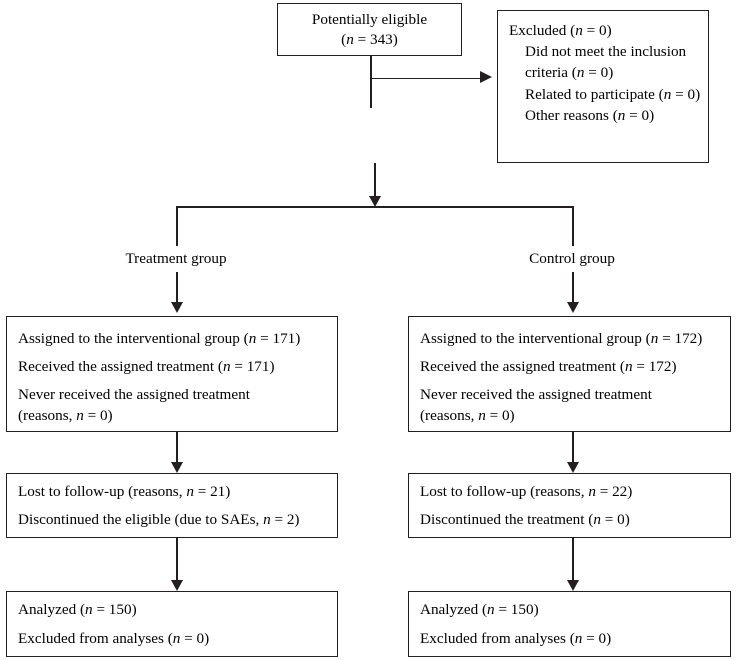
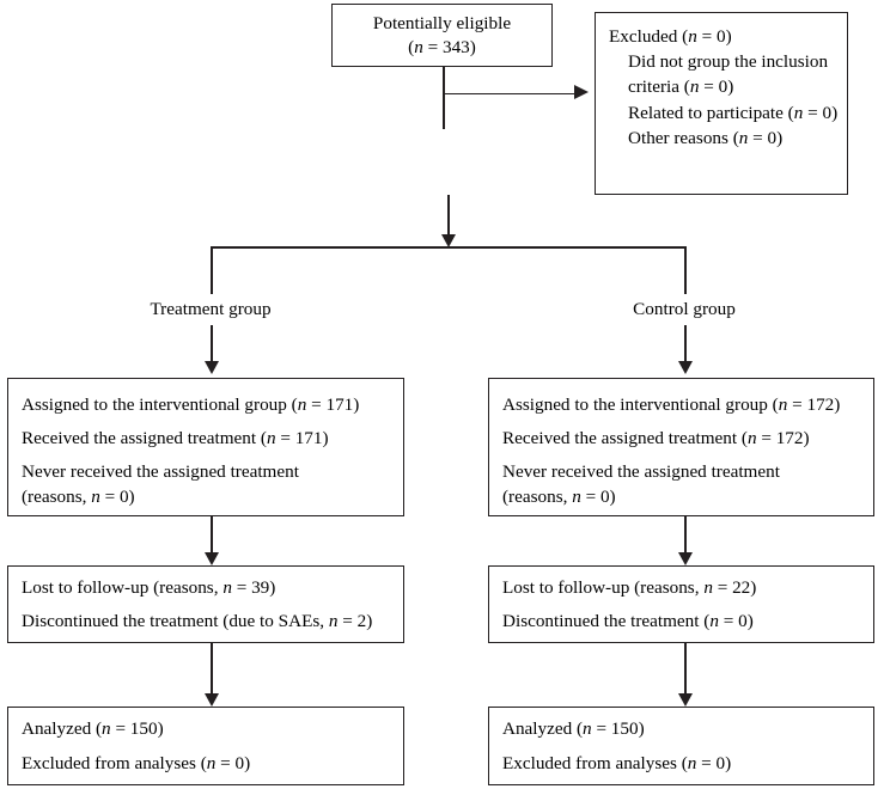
  Potentially eligible
  (n = 343)
  Excluded (n = 0)
- Did not meet the inclusion
+ Did not group the inclusion
  criteria (n = 0)
  Related to participate (n = 0)
  Other reasons (n = 0)
  Treatment group
  Control group
  Assigned to the interventional group (n = 171)
  Received the assigned treatment (n = 171)
  Never received the assigned treatment
  (reasons, n = 0)
  Assigned to the interventional group (n = 172)
  Received the assigned treatment (n = 172)
  Never received the assigned treatment
  (reasons, n = 0)
- Lost to follow-up (reasons, n = 21)
+ Lost to follow-up (reasons, n = 39)
- Discontinued the eligible (due to SAEs, n = 2)
+ Discontinued the treatment (due to SAEs, n = 2)
  Lost to follow-up (reasons, n = 22)
  Discontinued the treatment (n = 0)
  Analyzed (n = 150)
  Excluded from analyses (n = 0)
  Analyzed (n = 150)
  Excluded from analyses (n = 0)
